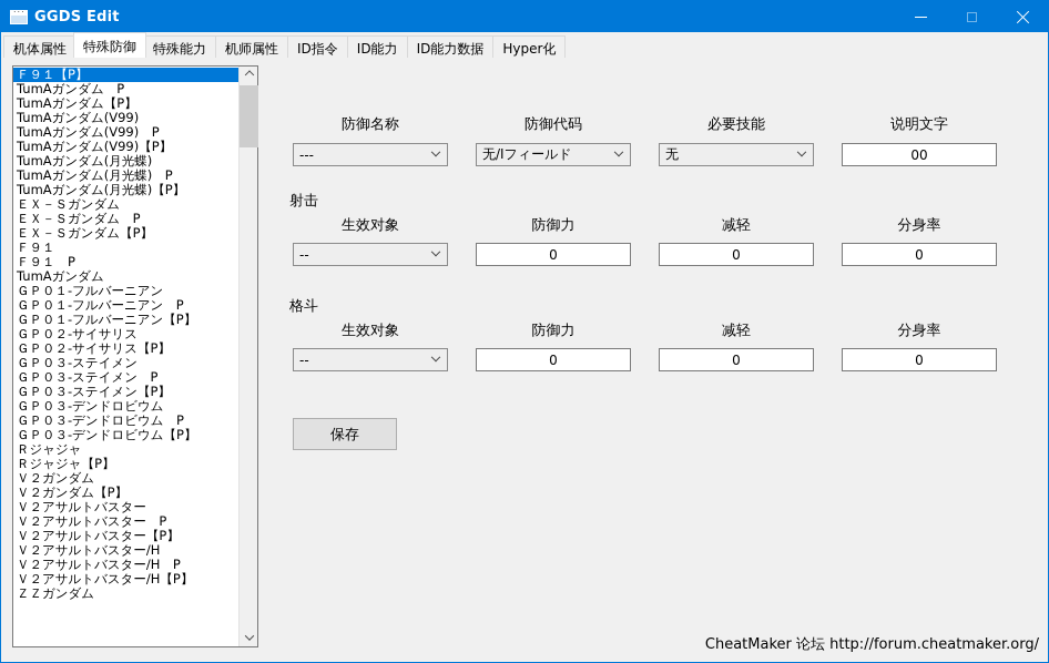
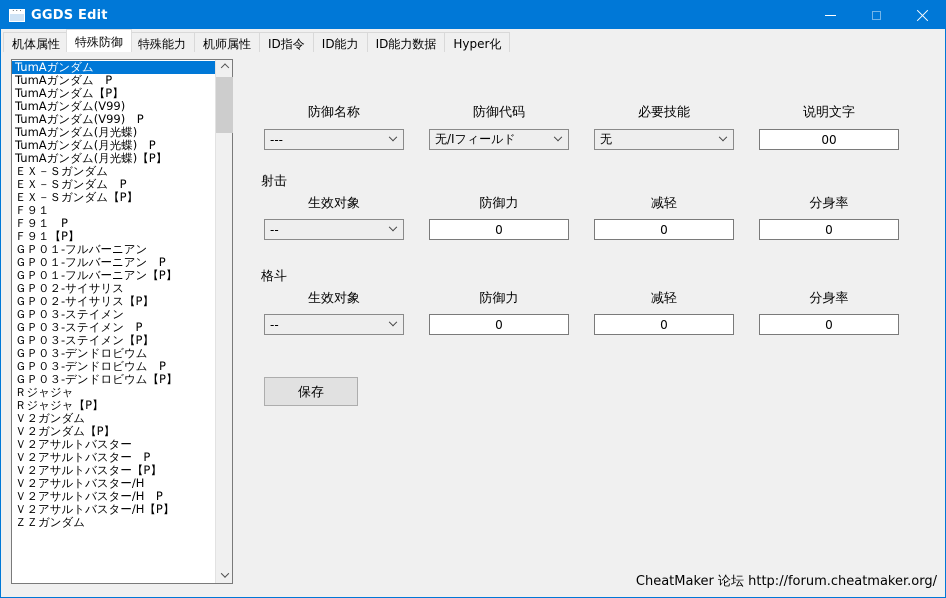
  GGDS Edit
  机体属性
  特殊防御
  特殊能力
  机师属性
  ID指令
  ID能力
  ID能力数据
  Hyper化
- Ｆ９１【P】
+ TumAガンダム
  TumAガンダム P
  TumAガンダム【P】
  TumAガンダム(V99)
  TumAガンダム(V99) P
- TumAガンダム(V99)【P】
  TumAガンダム(月光蝶)
  TumAガンダム(月光蝶) P
  TumAガンダム(月光蝶)【P】
  ＥＸ－Ｓガンダム
  ＥＸ－Ｓガンダム P
  ＥＸ－Ｓガンダム【P】
  Ｆ９１
  Ｆ９１ P
- TumAガンダム
+ Ｆ９１【P】
  ＧＰ０１-フルバーニアン
  ＧＰ０１-フルバーニアン P
  ＧＰ０１-フルバーニアン【P】
  ＧＰ０２-サイサリス
  ＧＰ０２-サイサリス【P】
  ＧＰ０３-ステイメン
  ＧＰ０３-ステイメン P
  ＧＰ０３-ステイメン【P】
  ＧＰ０３-デンドロビウム
  ＧＰ０３-デンドロビウム P
  ＧＰ０３-デンドロビウム【P】
  Ｒジャジャ
  Ｒジャジャ【P】
  Ｖ２ガンダム
  Ｖ２ガンダム【P】
  Ｖ２アサルトバスター
  Ｖ２アサルトバスター P
  Ｖ２アサルトバスター【P】
  Ｖ２アサルトバスター/H
  Ｖ２アサルトバスター/H P
  Ｖ２アサルトバスター/H【P】
  ＺＺガンダム
  防御名称
  防御代码
  必要技能
  说明文字
  ---
  无/Iフィールド
  无
  00
  射击
  生效对象
  防御力
  减轻
  分身率
  --
  0
  0
  0
  格斗
  生效对象
  防御力
  减轻
  分身率
  --
  0
  0
  0
  保存
  CheatMaker 论坛 http://forum.cheatmaker.org/
